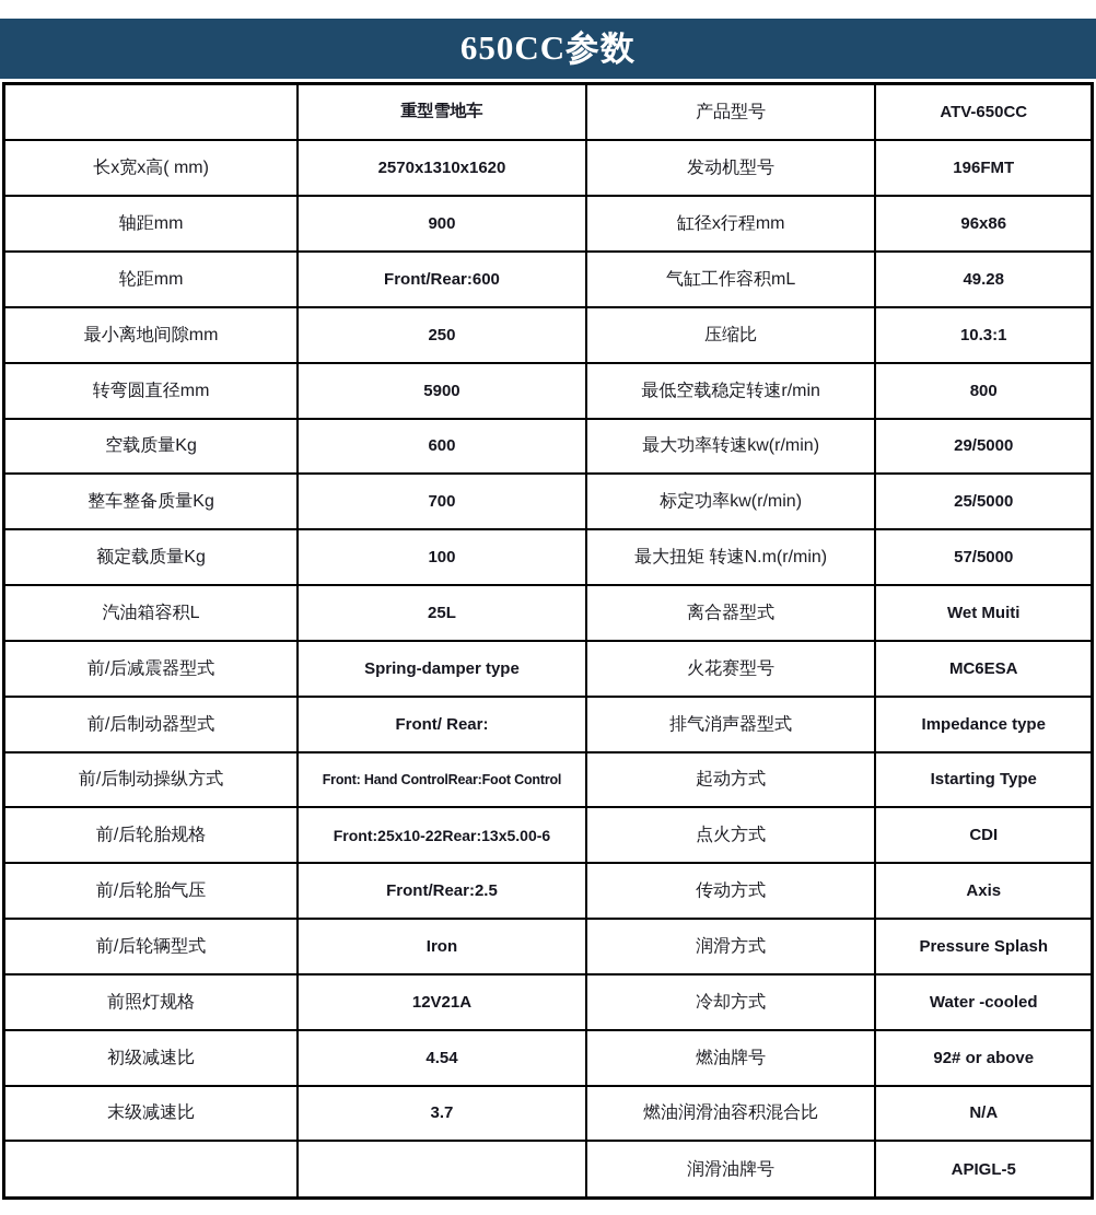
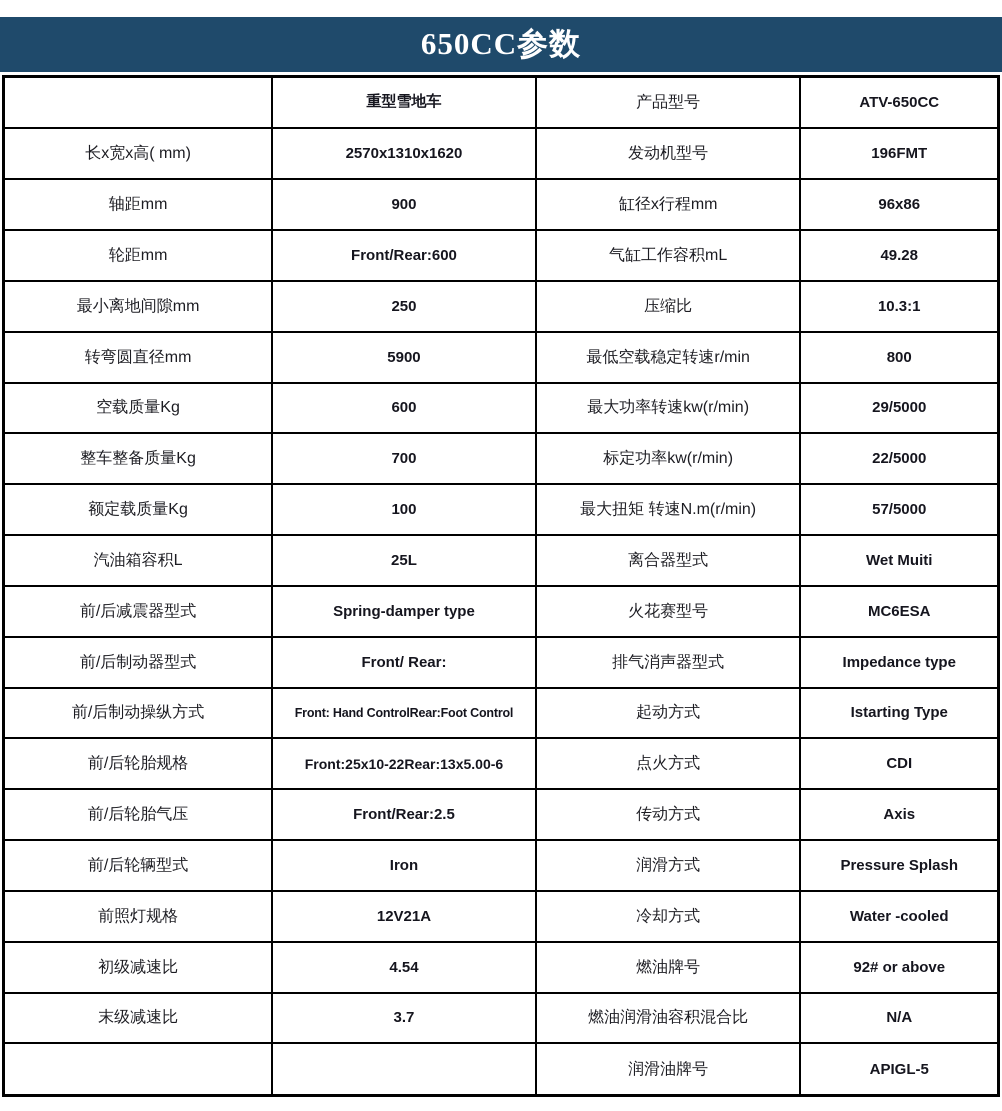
  650CC参数
  	重型雪地车	产品型号	ATV-650CC
  长x宽x高( mm)	2570x1310x1620	发动机型号	196FMT
  轴距mm	900	缸径x行程mm	96x86
  轮距mm	Front/Rear:600	气缸工作容积mL	49.28
  最小离地间隙mm	250	压缩比	10.3:1
  转弯圆直径mm	5900	最低空载稳定转速r/min	800
  空载质量Kg	600	最大功率转速kw(r/min)	29/5000
- 整车整备质量Kg	700	标定功率kw(r/min)	25/5000
+ 整车整备质量Kg	700	标定功率kw(r/min)	22/5000
  额定载质量Kg	100	最大扭矩 转速N.m(r/min)	57/5000
  汽油箱容积L	25L	离合器型式	Wet Muiti
  前/后减震器型式	Spring-damper type	火花赛型号	MC6ESA
  前/后制动器型式	Front/ Rear:	排气消声器型式	Impedance type
  前/后制动操纵方式	Front: Hand ControlRear:Foot Control	起动方式	Istarting Type
  前/后轮胎规格	Front:25x10-22Rear:13x5.00-6	点火方式	CDI
  前/后轮胎气压	Front/Rear:2.5	传动方式	Axis
  前/后轮辆型式	Iron	润滑方式	Pressure Splash
  前照灯规格	12V21A	冷却方式	Water -cooled
  初级减速比	4.54	燃油牌号	92# or above
  末级减速比	3.7	燃油润滑油容积混合比	N/A
  		润滑油牌号	APIGL-5
